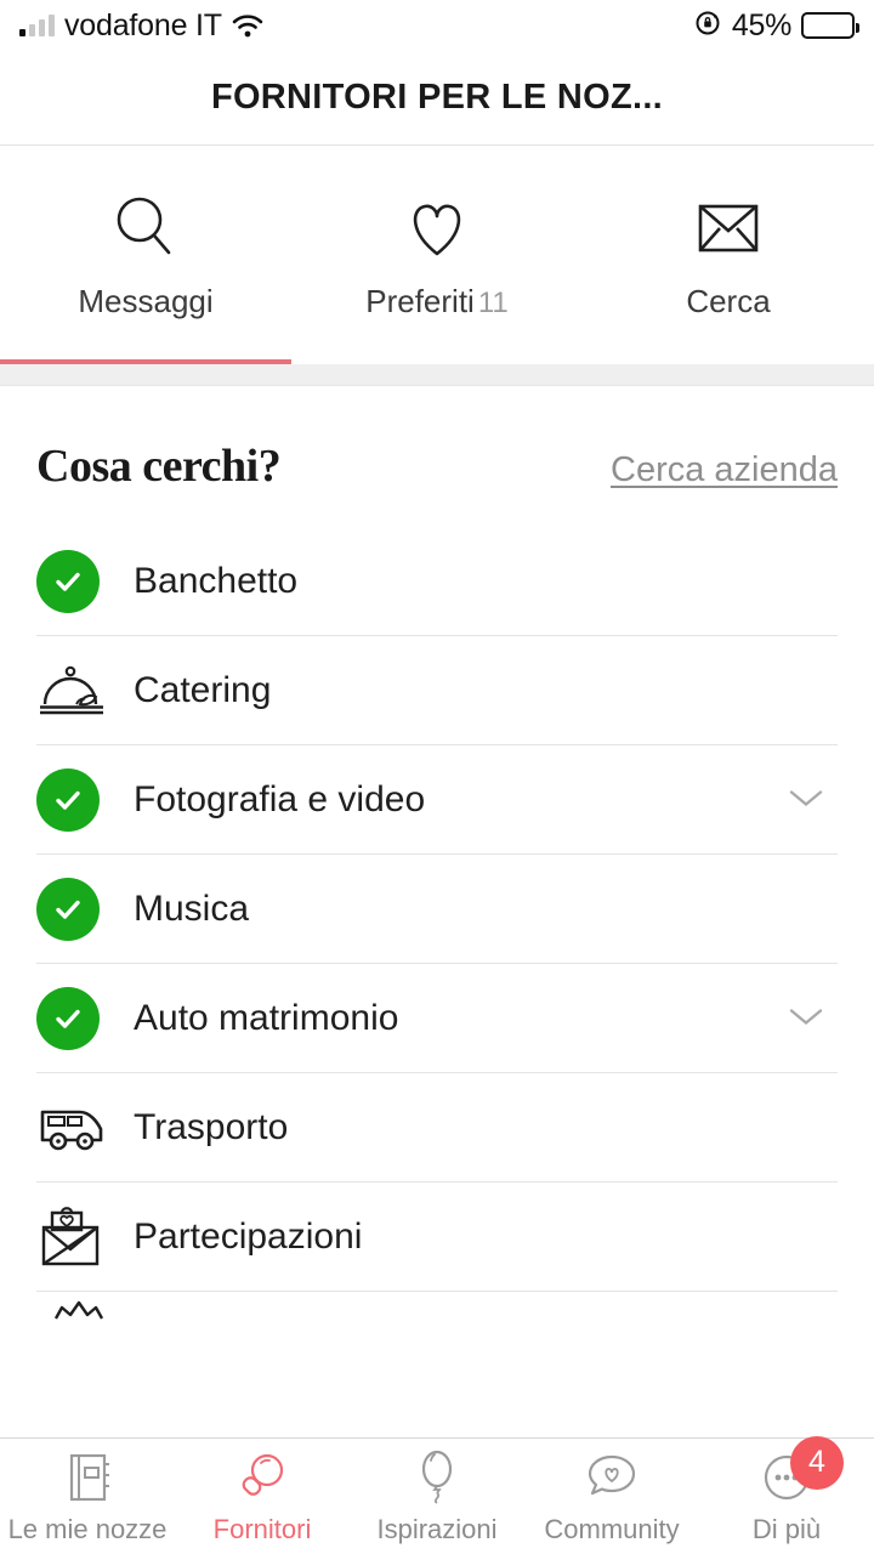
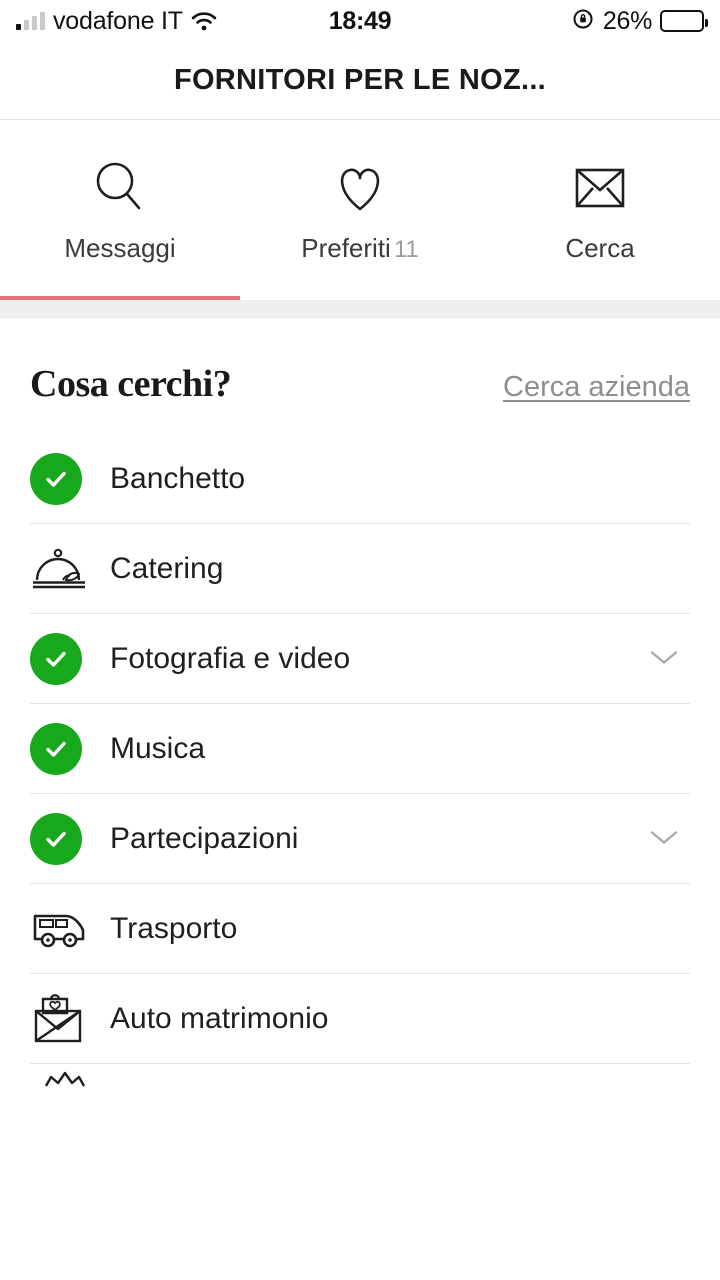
  vodafone IT
+ 18:49
- 45%
+ 26%
  FORNITORI PER LE NOZ...
  Messaggi
  Preferiti11
  Cerca
  Cosa cerchi?
  Cerca azienda
  Banchetto
  Catering
  Fotografia e video
  Musica
- Auto matrimonio
+ Partecipazioni
  Trasporto
- Partecipazioni
+ Auto matrimonio
- Le mie nozze
- Fornitori
- Ispirazioni
- Community
- 4
- Di più
